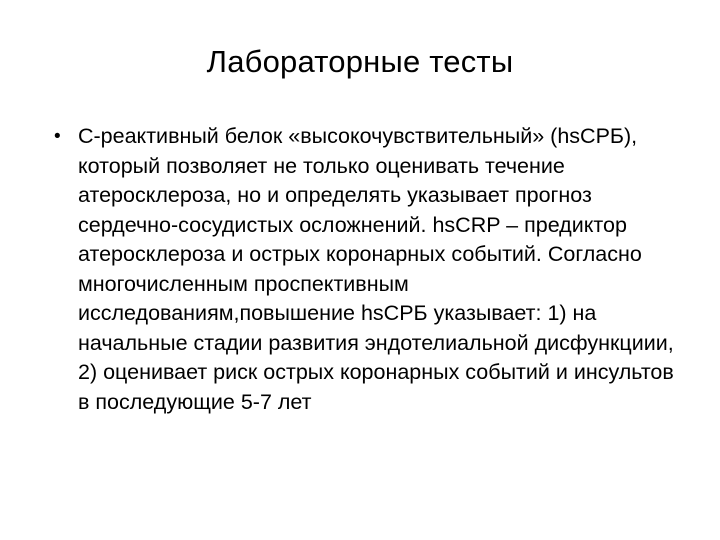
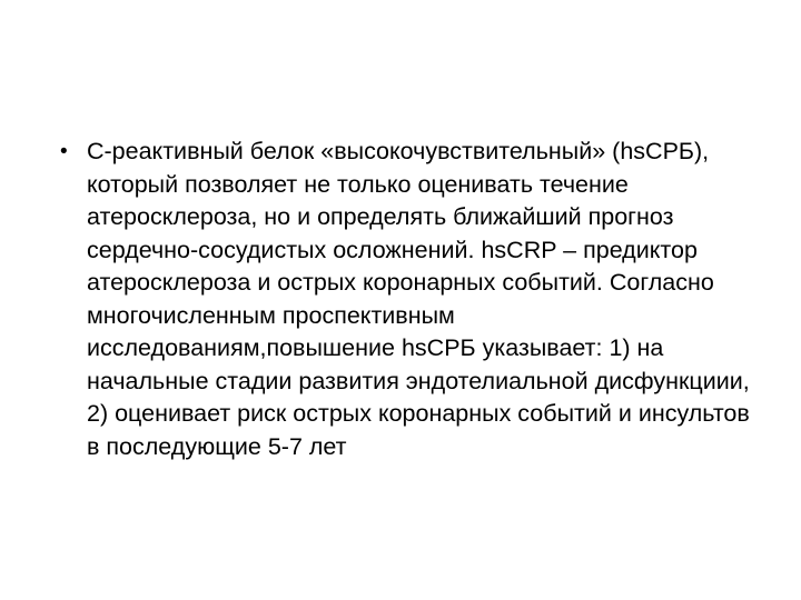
- Лабораторные тесты
  •
- С-реактивный белок «высокочувствительный» (hsСРБ), который позволяет не только оценивать течение атеросклероза, но и определять указывает прогноз сердечно-сосудистых осложнений. hsCRP – предиктор атеросклероза и острых коронарных событий. Согласно многочисленным проспективным исследованиям,повышение hsСРБ указывает: 1) на начальные стадии развития эндотелиальной дисфункциии, 2) оценивает риск острых коронарных событий и инсультов в последующие 5-7 лет
+ С-реактивный белок «высокочувствительный» (hsСРБ), который позволяет не только оценивать течение атеросклероза, но и определять ближайший прогноз сердечно-сосудистых осложнений. hsCRP – предиктор атеросклероза и острых коронарных событий. Согласно многочисленным проспективным исследованиям,повышение hsСРБ указывает: 1) на начальные стадии развития эндотелиальной дисфункциии, 2) оценивает риск острых коронарных событий и инсультов в последующие 5-7 лет
